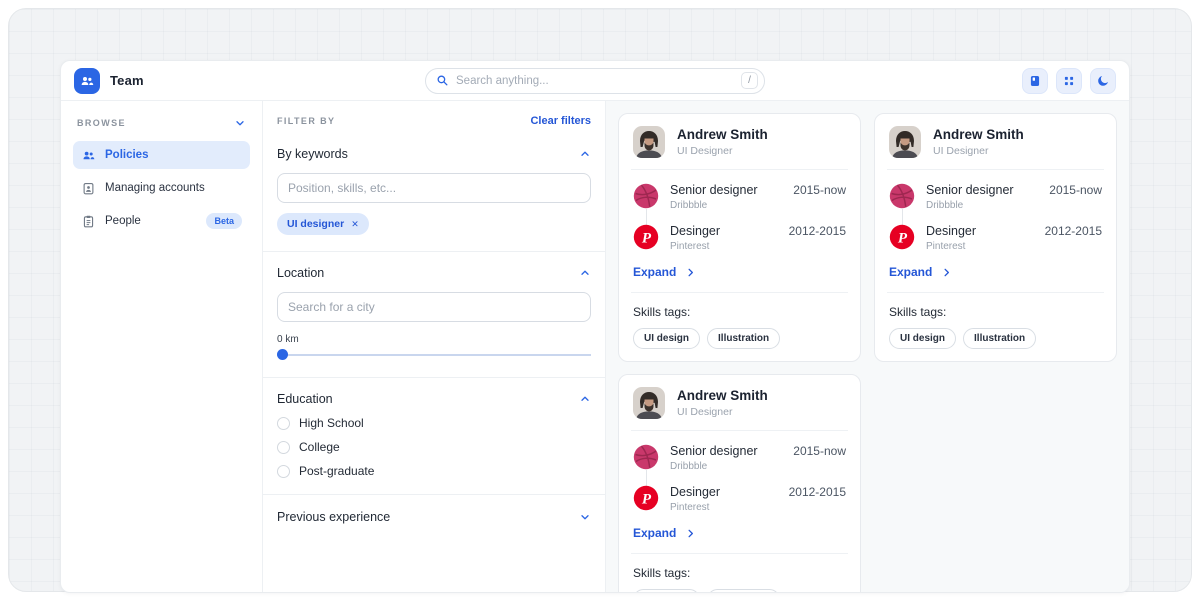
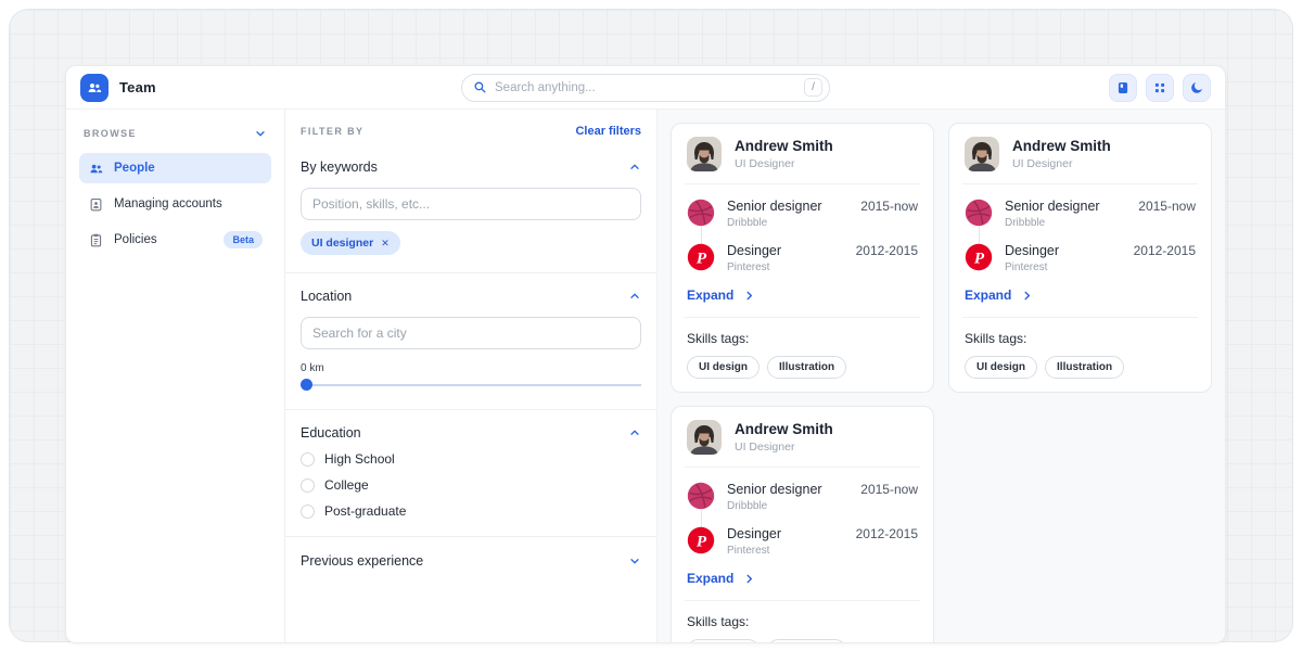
  Team
  Search anything...
  /
  BROWSE
- Policies
+ People
  Managing accounts
- People
+ Policies
  Beta
  FILTER BY
  Clear filters
  By keywords
  Position, skills, etc...
  UI designer
  ✕
  Location
  Search for a city
  0 km
  Education
  High School
  College
  Post-graduate
  Previous experience
  Andrew Smith
  UI Designer
  Senior designer
  Dribbble
  2015-now
  P
  Desinger
  Pinterest
  2012-2015
  Expand
  Skills tags:
  UI design
  Illustration
  Andrew Smith
  UI Designer
  Senior designer
  Dribbble
  2015-now
  P
  Desinger
  Pinterest
  2012-2015
  Expand
  Skills tags:
  UI design
  Illustration
  Andrew Smith
  UI Designer
  Senior designer
  Dribbble
  2015-now
  P
  Desinger
  Pinterest
  2012-2015
  Expand
  Skills tags:
